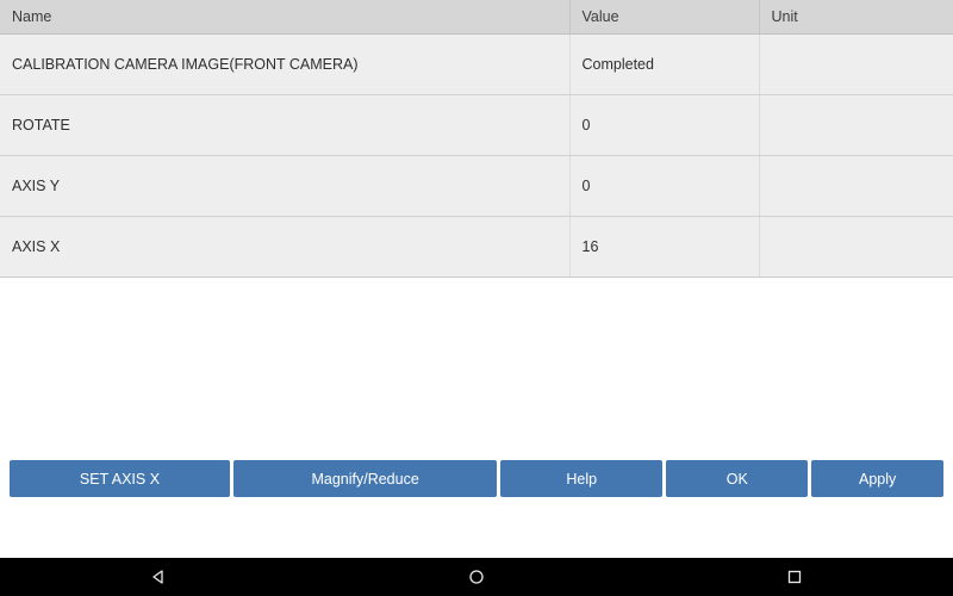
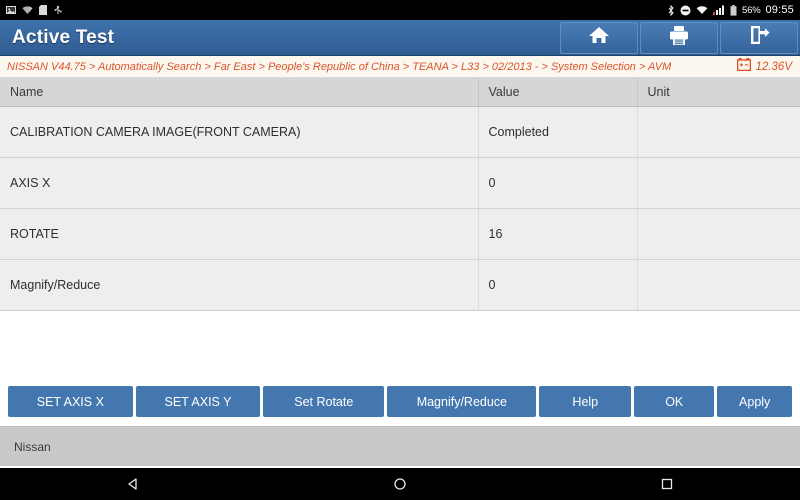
+ 56%
+ 09:55
+ Active Test
+ NISSAN V44.75 > Automatically Search > Far East > People's Republic of China > TEANA > L33 > 02/2013 - > System Selection > AVM
+ 12.36V
  Name	Value	Unit
  CALIBRATION CAMERA IMAGE(FRONT CAMERA)	Completed
- ROTATE	0
+ AXIS X	0
- AXIS Y	0
- AXIS X	16
+ ROTATE	16
+ Magnify/Reduce	0
  SET AXIS X
+ SET AXIS Y
+ Set Rotate
  Magnify/Reduce
  Help
  OK
  Apply
+ Nissan
